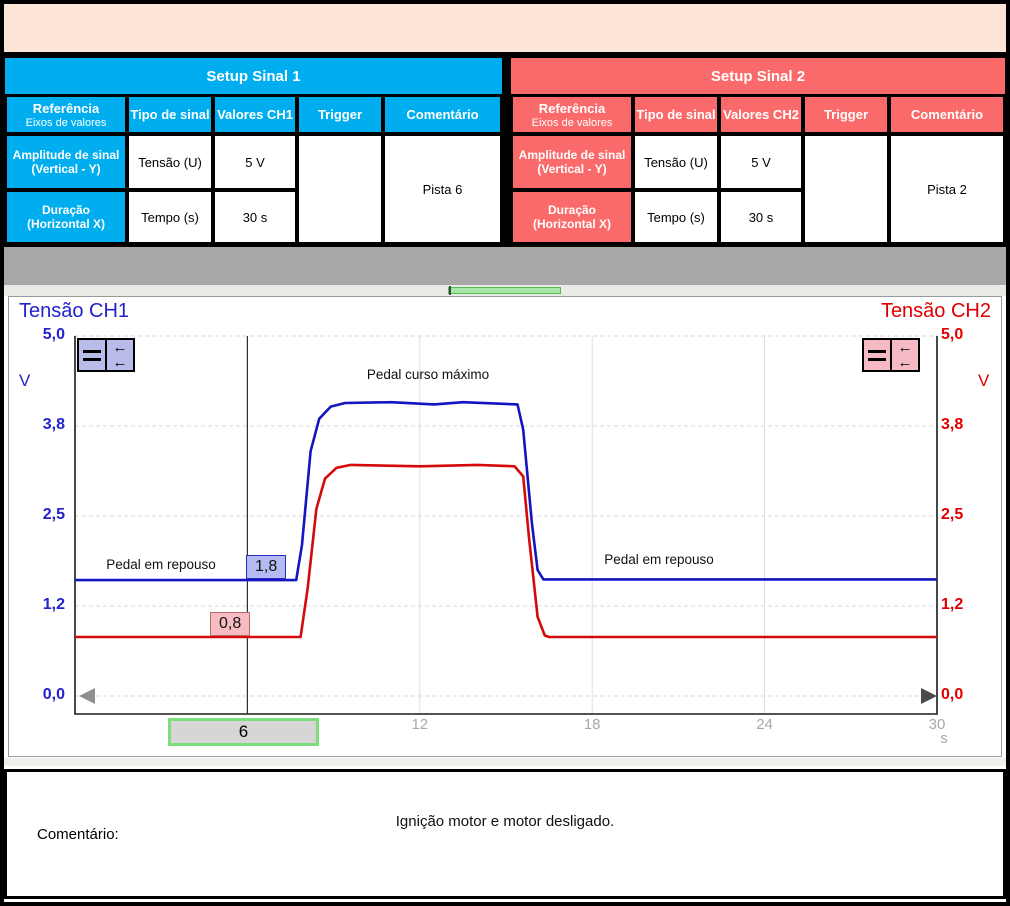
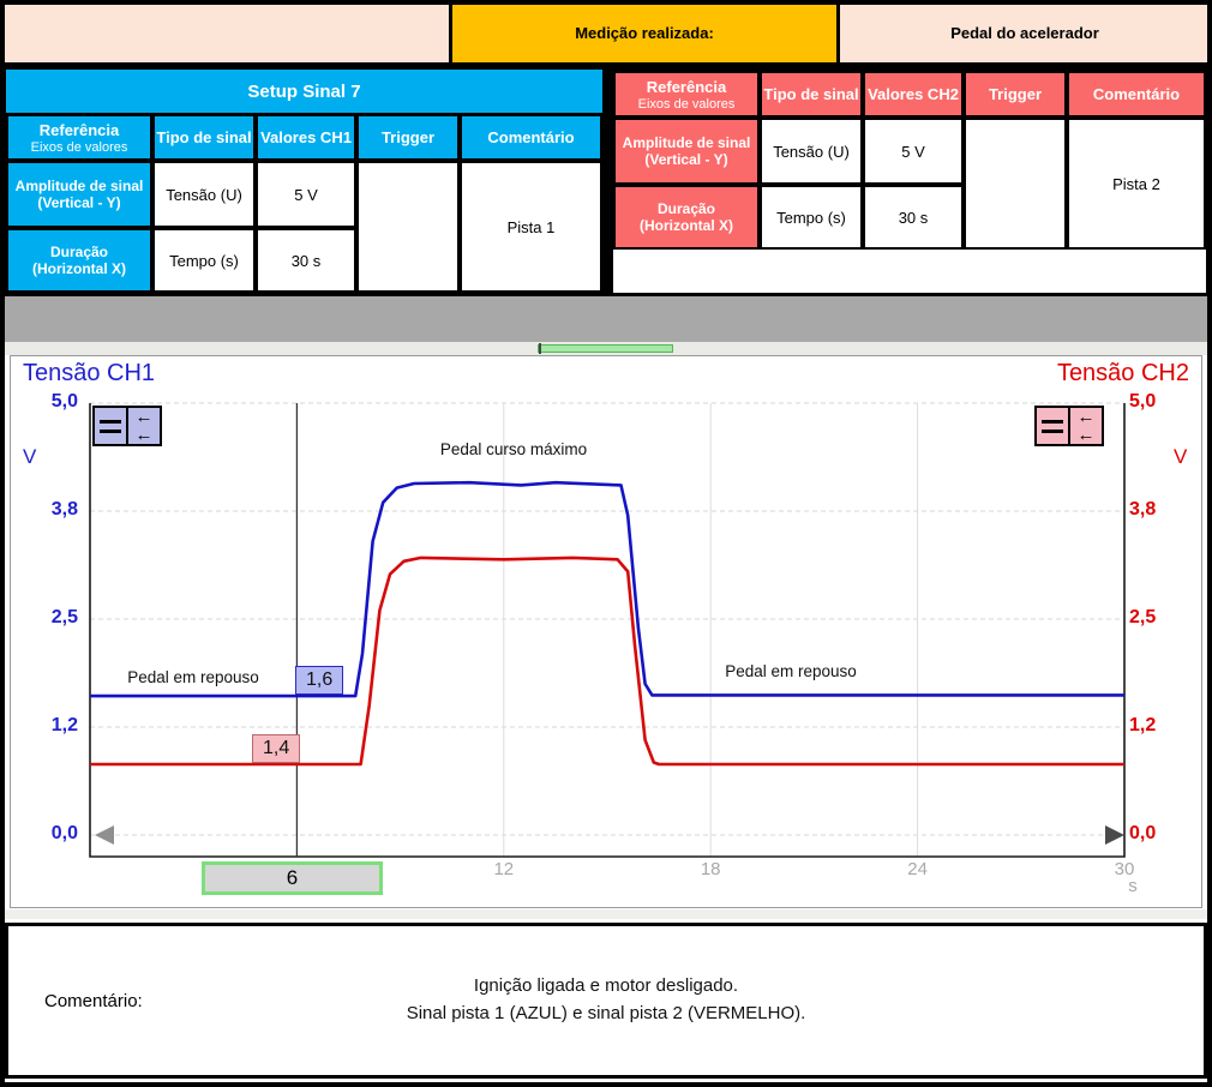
+ Medição realizada:
+ Pedal do acelerador
- Setup Sinal 1
+ Setup Sinal 7
  Referência
  Eixos de valores
  Tipo de sinal
  Valores CH1
  Trigger
  Comentário
  Amplitude de sinal
  (Vertical - Y)
  Tensão (U)
  5 V
- Pista 6
+ Pista 1
  Duração
  (Horizontal X)
  Tempo (s)
  30 s
- Setup Sinal 2
  Referência
  Eixos de valores
  Tipo de sinal
  Valores CH2
  Trigger
  Comentário
  Amplitude de sinal
  (Vertical - Y)
  Tensão (U)
  5 V
  Pista 2
  Duração
  (Horizontal X)
  Tempo (s)
  30 s
  Tensão CH1
  Tensão CH2
  V
  V
  ←
  ←
  ←
  ←
  Pedal curso máximo
  Pedal em repouso
  Pedal em repouso
- 1,8
+ 1,6
- 0,8
+ 1,4
  6
  s
  12
  18
  24
  30
  0,0
  0,0
  1,2
  1,2
  2,5
  2,5
  3,8
  3,8
  5,0
  5,0
  Comentário:
- Ignição motor e motor desligado.
+ Ignição ligada e motor desligado.
+ Sinal pista 1 (AZUL) e sinal pista 2 (VERMELHO).
